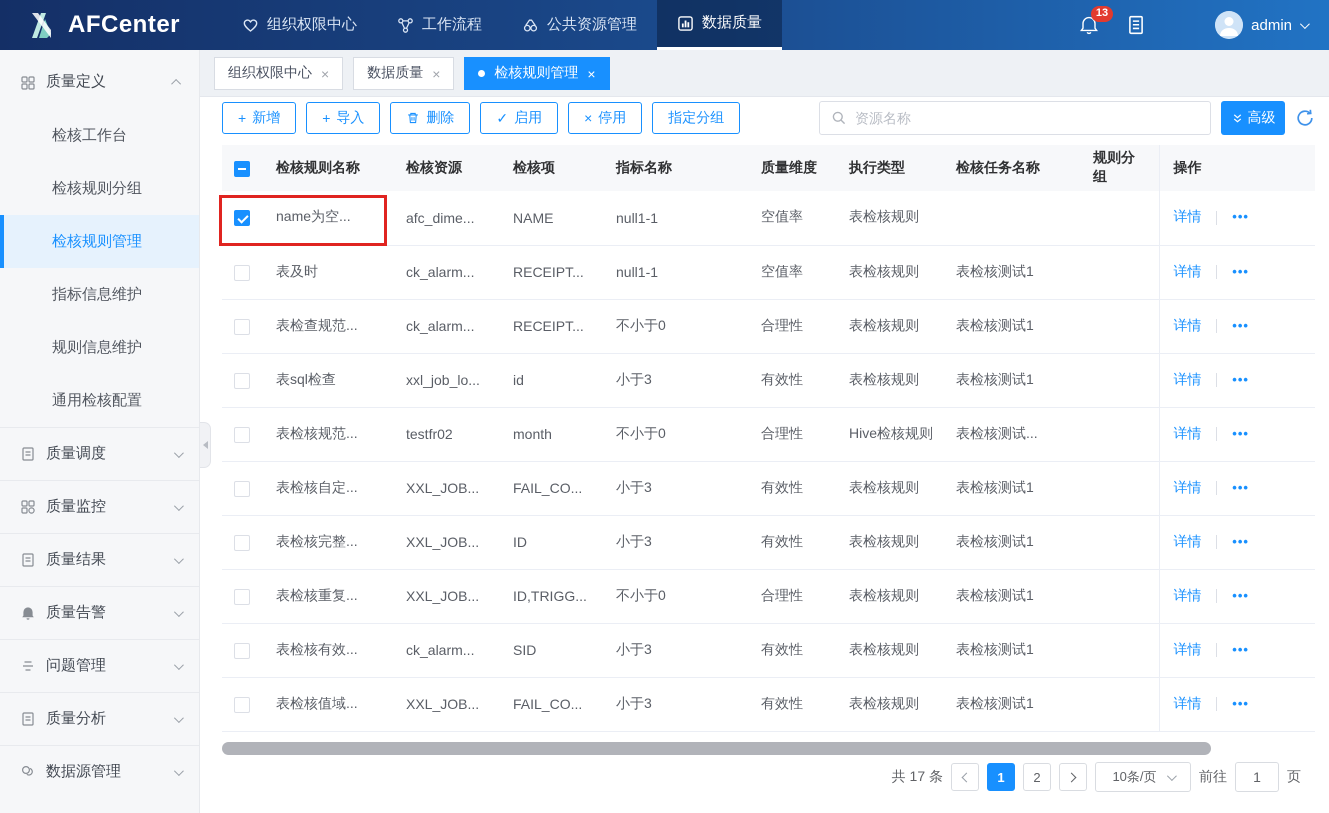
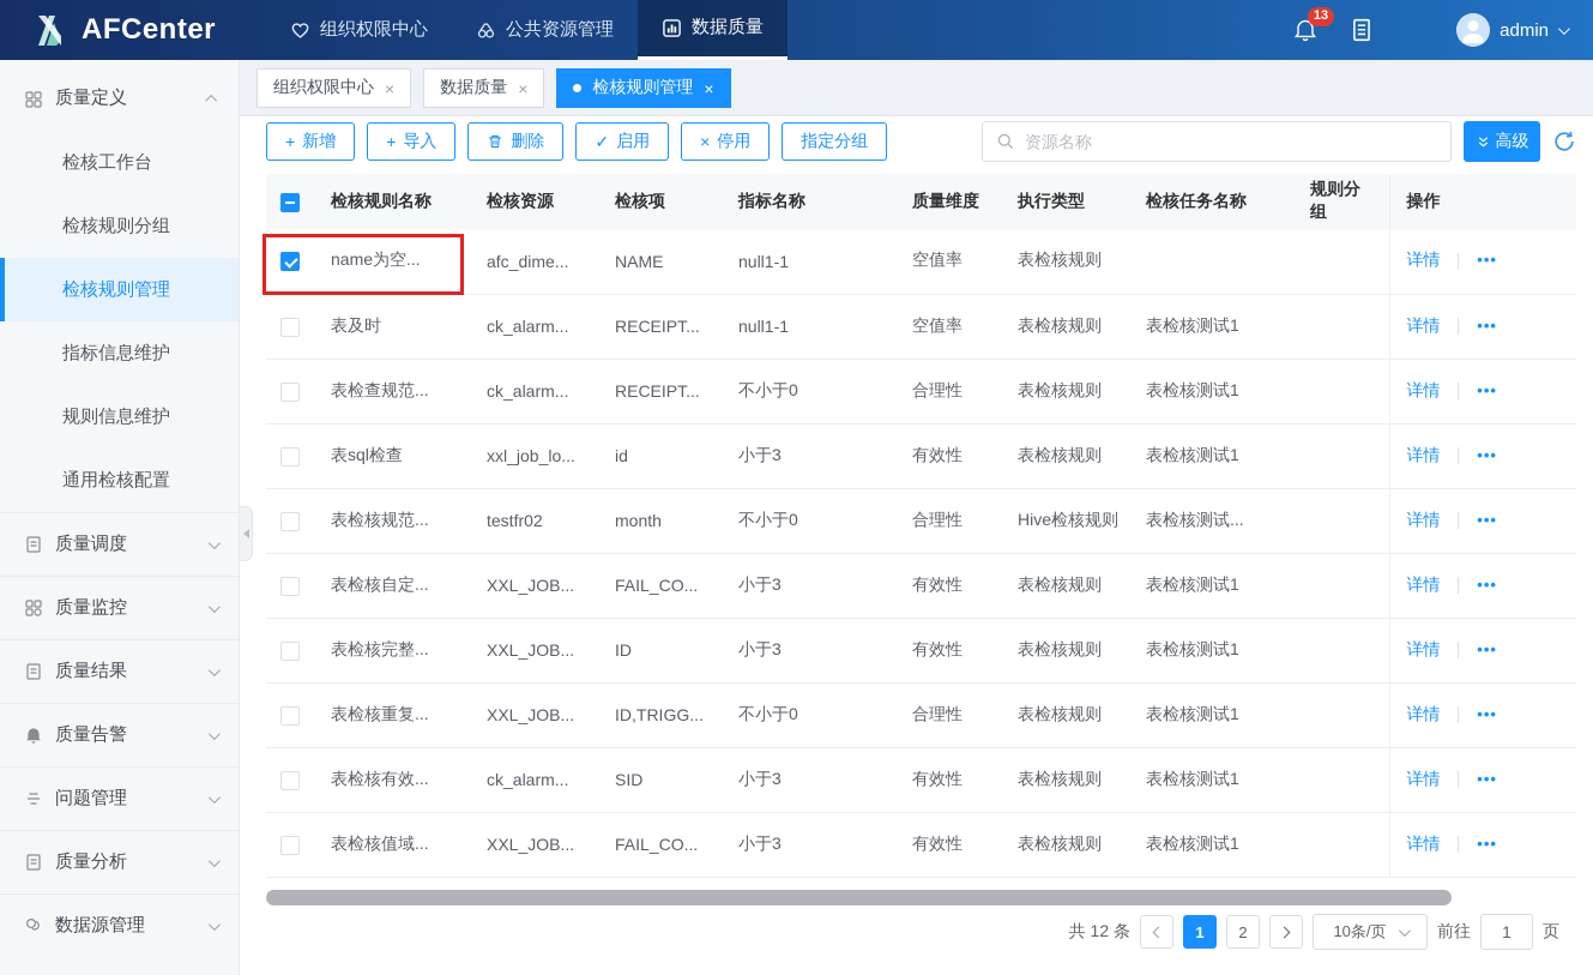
  AFCenter
  组织权限中心
- 工作流程
  公共资源管理
  数据质量
  13
  admin
  质量定义
  检核工作台
  检核规则分组
  检核规则管理
  指标信息维护
  规则信息维护
  通用检核配置
  质量调度
  质量监控
  质量结果
  质量告警
  问题管理
  质量分析
  数据源管理
  组织权限中心
  ×
  数据质量
  ×
  检核规则管理
  ×
  +
  新增
  +
  导入
  删除
  ✓
  启用
  ×
  停用
  指定分组
  资源名称
  高级
  	检核规则名称	检核资源	检核项	指标名称	质量维度	执行类型	检核任务名称	规则分组	操作
  	name为空...	afc_dime...	NAME	null1-1	空值率	表检核规则			详情 •••
  	表及时	ck_alarm...	RECEIPT...	null1-1	空值率	表检核规则	表检核测试1		详情 •••
  	表检查规范...	ck_alarm...	RECEIPT...	不小于0	合理性	表检核规则	表检核测试1		详情 •••
  	表sql检查	xxl_job_lo...	id	小于3	有效性	表检核规则	表检核测试1		详情 •••
  	表检核规范...	testfr02	month	不小于0	合理性	Hive检核规则	表检核测试...		详情 •••
  	表检核自定...	XXL_JOB...	FAIL_CO...	小于3	有效性	表检核规则	表检核测试1		详情 •••
  	表检核完整...	XXL_JOB...	ID	小于3	有效性	表检核规则	表检核测试1		详情 •••
  	表检核重复...	XXL_JOB...	ID,TRIGG...	不小于0	合理性	表检核规则	表检核测试1		详情 •••
  	表检核有效...	ck_alarm...	SID	小于3	有效性	表检核规则	表检核测试1		详情 •••
  	表检核值域...	XXL_JOB...	FAIL_CO...	小于3	有效性	表检核规则	表检核测试1		详情 •••
- 共 17 条
+ 共 12 条
  1
  2
  10条/页
  前往
  1
  页
